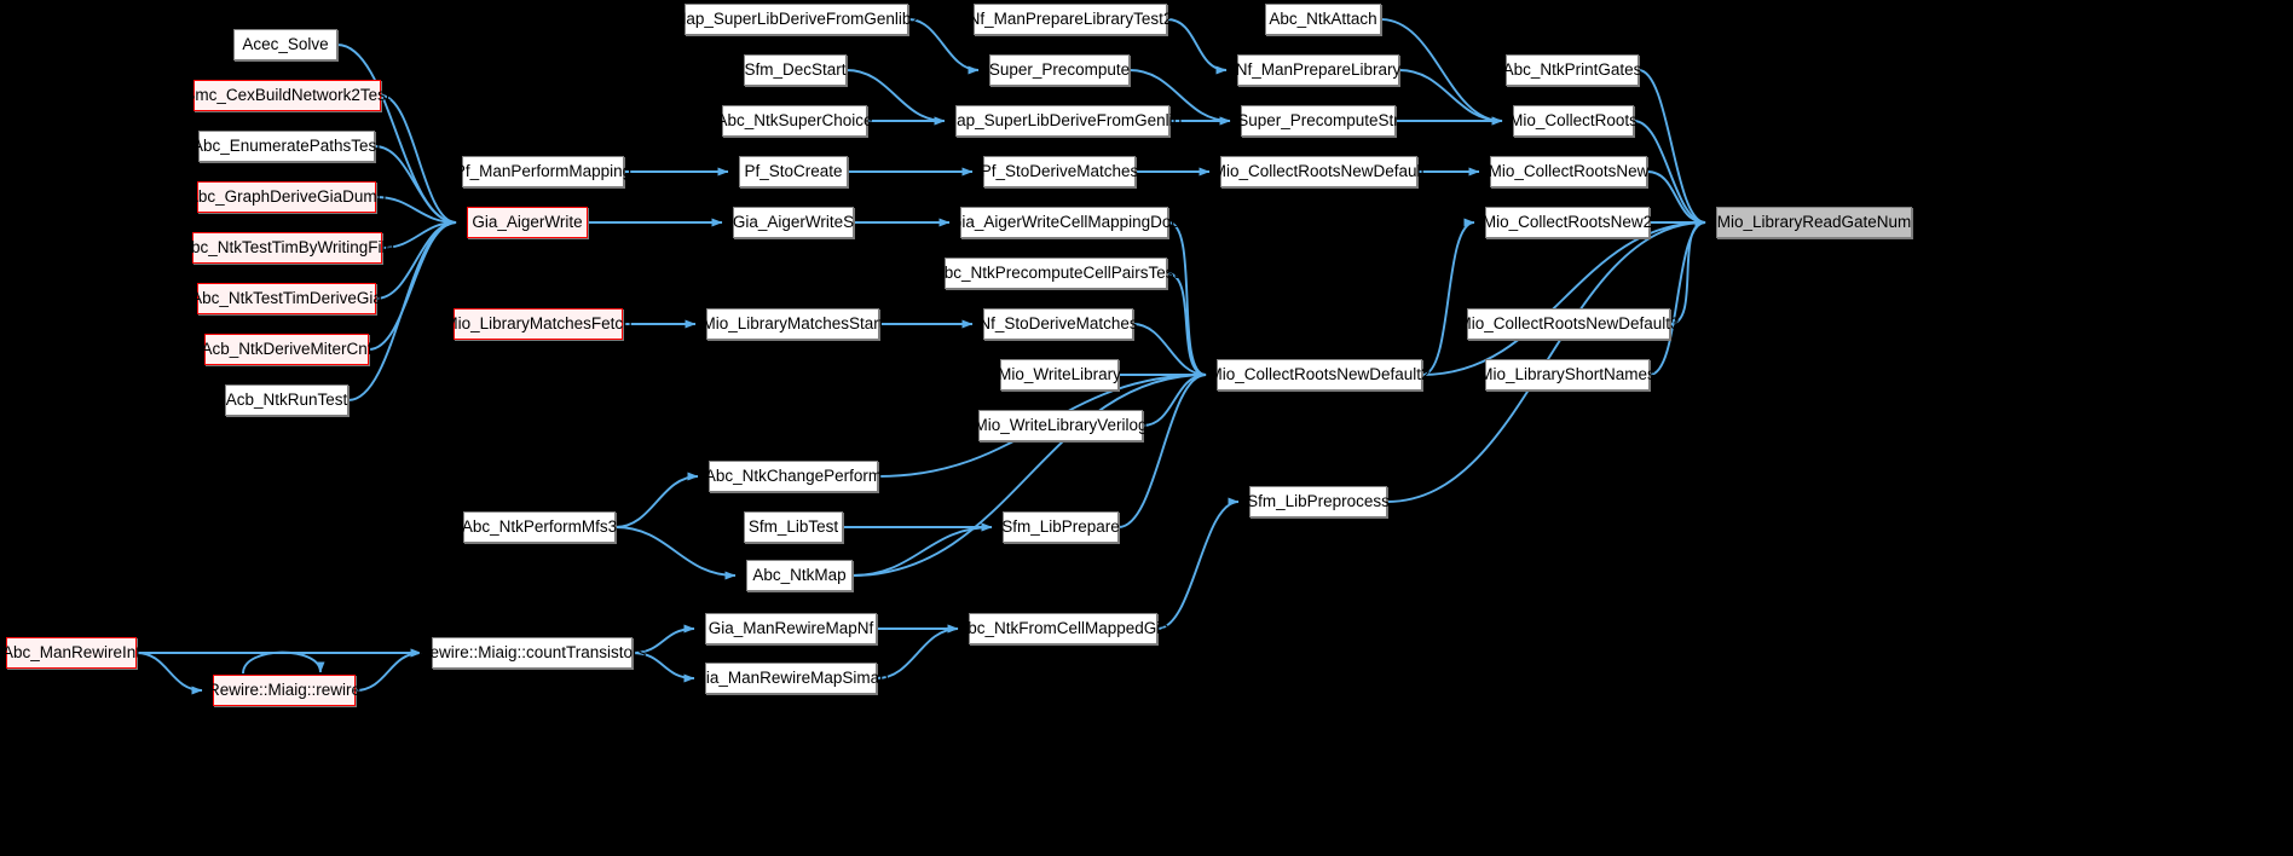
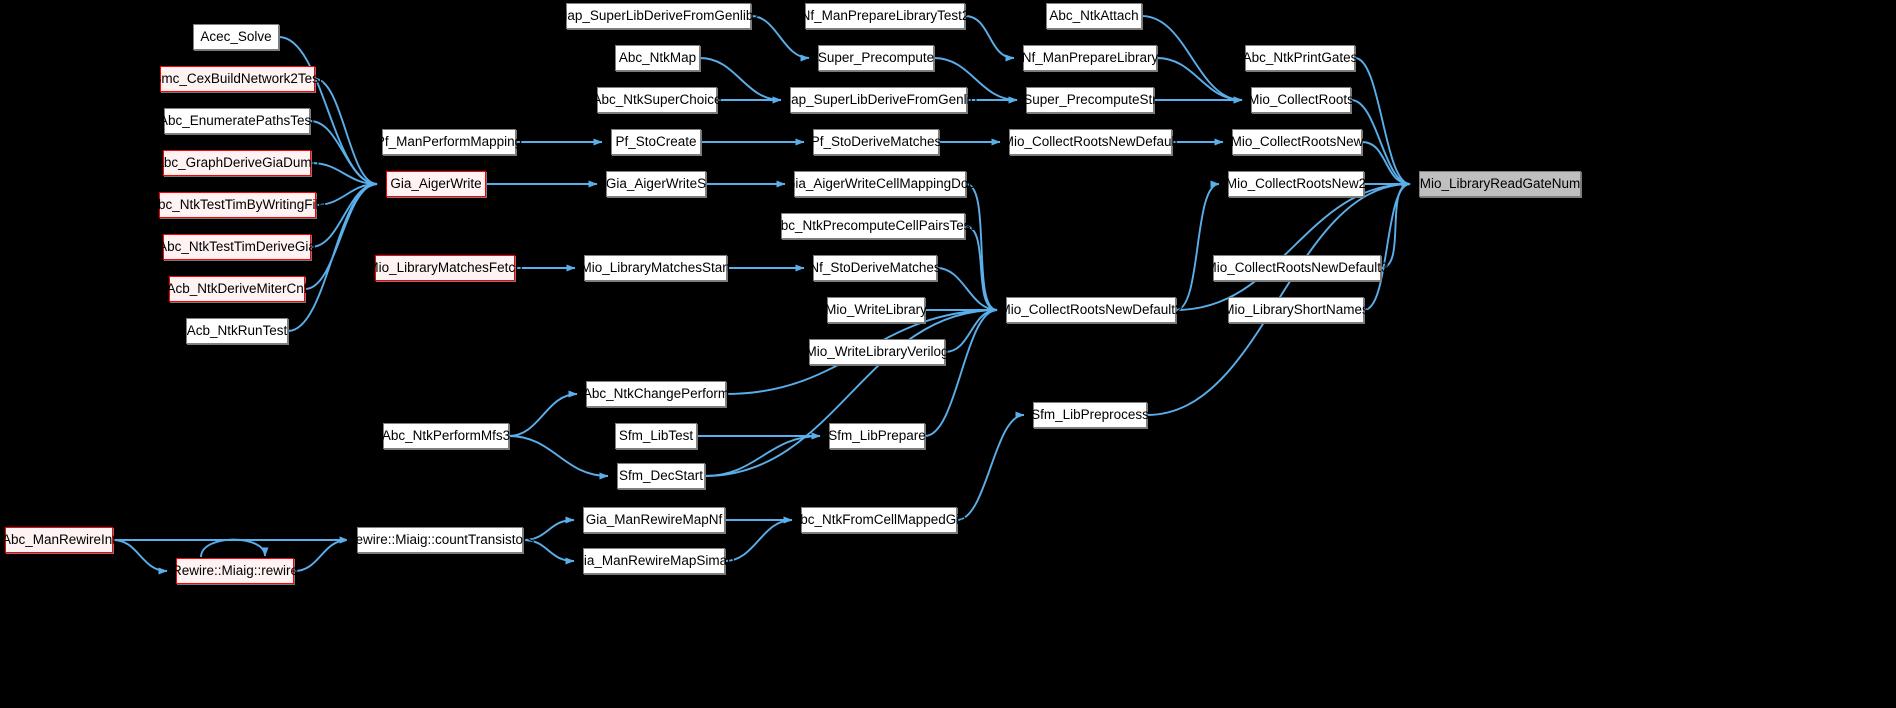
  Acec_Solve
  Bmc_CexBuildNetwork2Test
  Abc_EnumeratePathsTest
  Abc_GraphDeriveGiaDump
  Abc_NtkTestTimByWritingFile
  Abc_NtkTestTimDeriveGia
  Acb_NtkDeriveMiterCnf
  Acb_NtkRunTest
  Pf_ManPerformMapping
  Gia_AigerWrite
  Mio_LibraryMatchesFetch
  Map_SuperLibDeriveFromGenlib2
- Sfm_DecStart
+ Abc_NtkMap
  Abc_NtkSuperChoice
  Pf_StoCreate
  Gia_AigerWriteS
  Mio_LibraryMatchesStart
  Nf_ManPrepareLibraryTest2
  Super_Precompute
  Map_SuperLibDeriveFromGenlib
  Pf_StoDeriveMatches
  Gia_AigerWriteCellMappingDoc
  Abc_NtkPrecomputeCellPairsTest
  Nf_StoDeriveMatches
  Mio_WriteLibrary
  Mio_WriteLibraryVerilog
  Abc_NtkChangePerform
  Abc_NtkPerformMfs3
  Sfm_LibTest
- Abc_NtkMap
+ Sfm_DecStart
  Sfm_LibPrepare
  Sfm_LibPreprocess
  Abc_NtkAttach
  Nf_ManPrepareLibrary
  Super_PrecomputeStr
  Mio_CollectRootsNewDefault
  Mio_CollectRootsNewDefault2
  Abc_NtkPrintGates
  Mio_CollectRoots
  Mio_CollectRootsNew
  Mio_CollectRootsNew2
  Mio_CollectRootsNewDefault3
  Mio_LibraryShortNames
  Mio_LibraryReadGateNum
  Gia_ManRewireMapNf
  Gia_ManRewireMapSimap
  Abc_NtkFromCellMappedGia
  Rewire::Miaig::countTransistors
  Abc_ManRewireInt
  Rewire::Miaig::rewire
